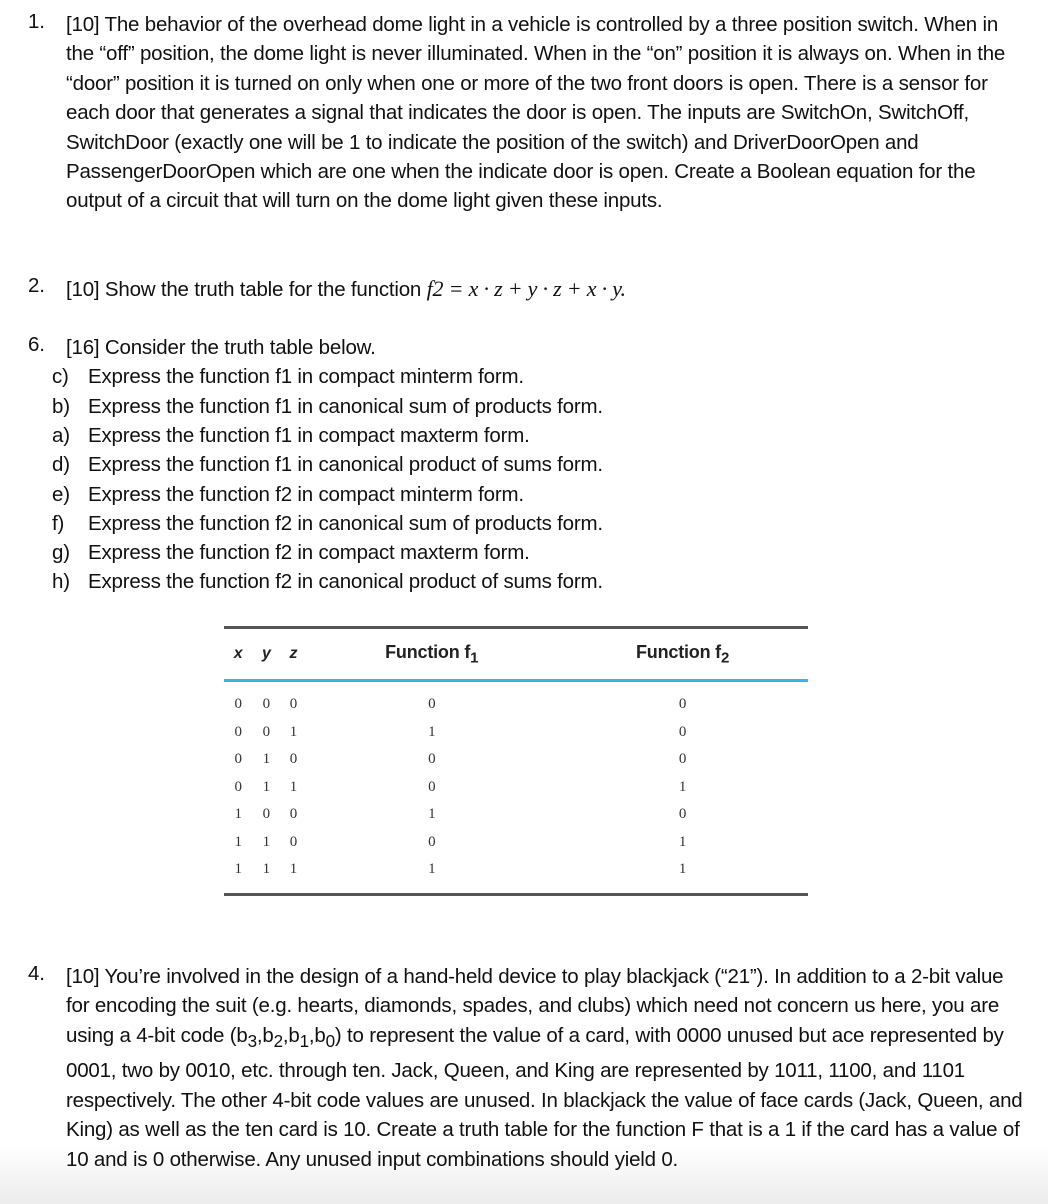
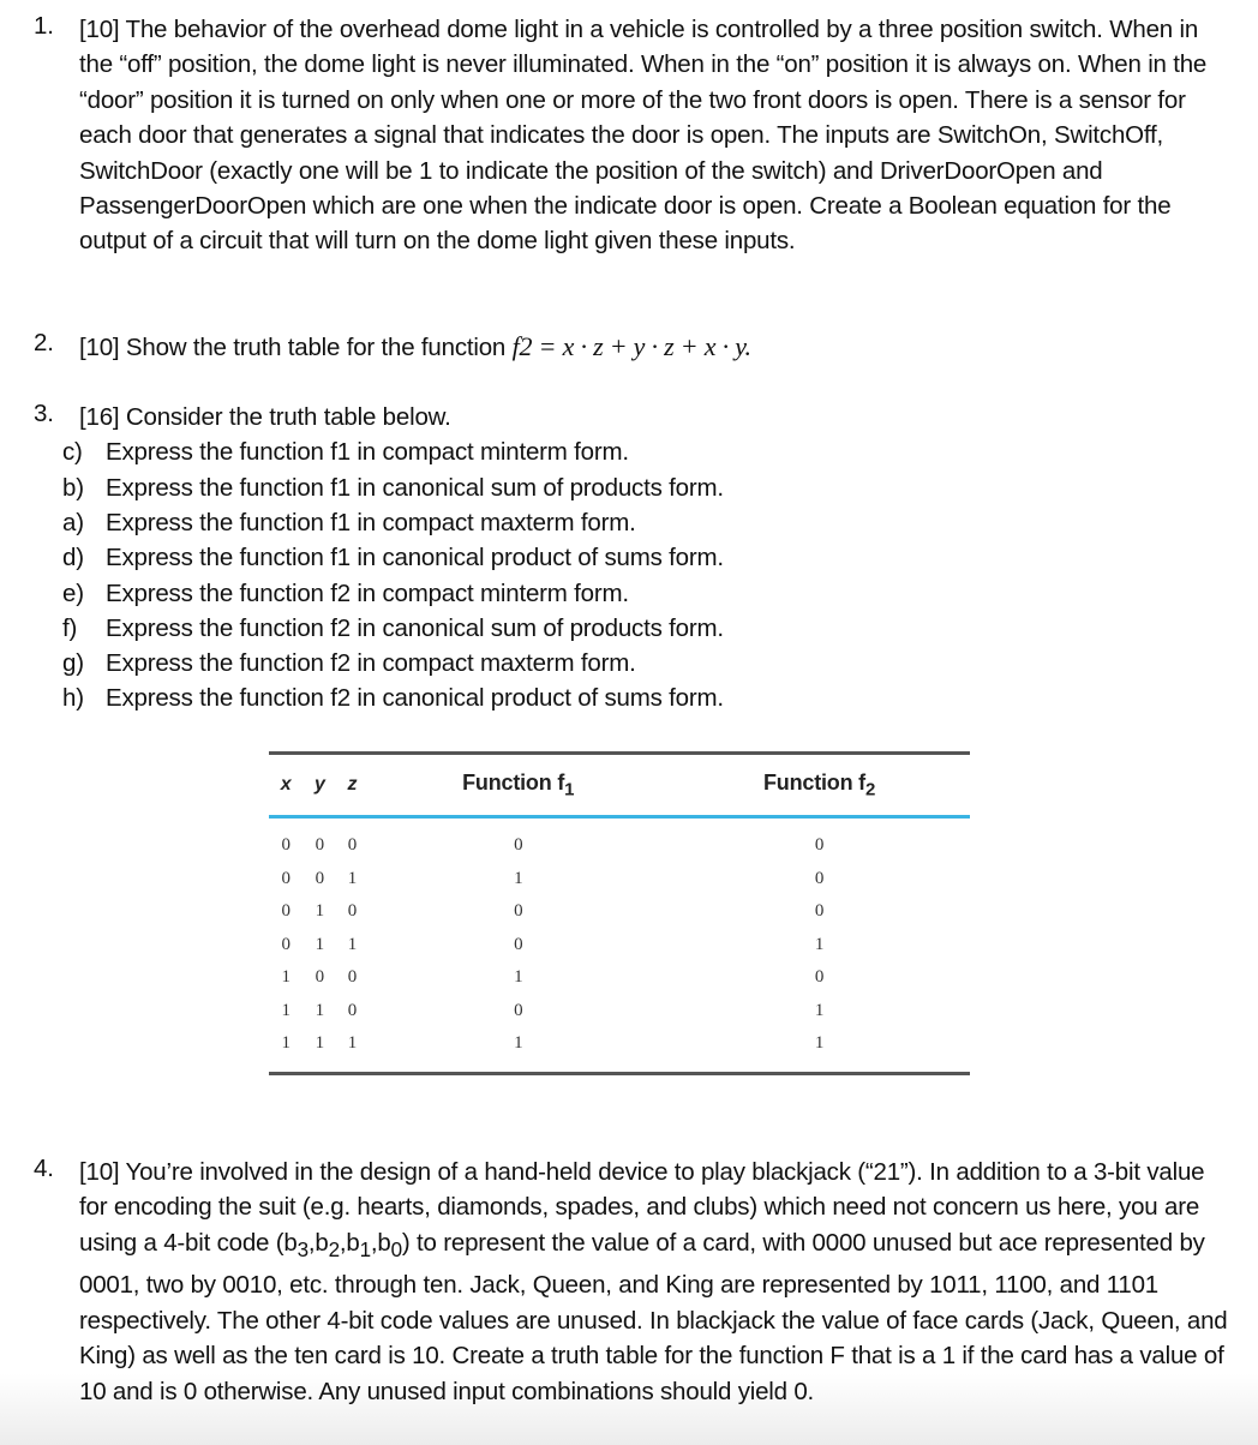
  1.
  [10] The behavior of the overhead dome light in a vehicle is controlled by a three position switch. When in the “off” position, the dome light is never illuminated. When in the “on” position it is always on. When in the “door” position it is turned on only when one or more of the two front doors is open. There is a sensor for each door that generates a signal that indicates the door is open. The inputs are SwitchOn, SwitchOff, SwitchDoor (exactly one will be 1 to indicate the position of the switch) and DriverDoorOpen and PassengerDoorOpen which are one when the indicate door is open. Create a Boolean equation for the output of a circuit that will turn on the dome light given these inputs.
  2.
  [10] Show the truth table for the function f2 = x · z + y · z + x · y.
- 6.
+ 3.
  [16] Consider the truth table below.
  c)
  Express the function f1 in compact minterm form.
  b)
  Express the function f1 in canonical sum of products form.
  a)
  Express the function f1 in compact maxterm form.
  d)
  Express the function f1 in canonical product of sums form.
  e)
  Express the function f2 in compact minterm form.
  f)
  Express the function f2 in canonical sum of products form.
  g)
  Express the function f2 in compact maxterm form.
  h)
  Express the function f2 in canonical product of sums form.
  x	y	z	Function f1	Function f2
  0	0	0	0	0
  0	0	1	1	0
  0	1	0	0	0
  0	1	1	0	1
  1	0	0	1	0
  1	1	0	0	1
  1	1	1	1	1
  4.
- [10] You’re involved in the design of a hand-held device to play blackjack (“21”). In addition to a 2-bit value for encoding the suit (e.g. hearts, diamonds, spades, and clubs) which need not concern us here, you are using a 4-bit code (b3,b2,b1,b0) to represent the value of a card, with 0000 unused but ace represented by 0001, two by 0010, etc. through ten. Jack, Queen, and King are represented by 1011, 1100, and 1101 respectively. The other 4-bit code values are unused. In blackjack the value of face cards (Jack, Queen, and King) as well as the ten card is 10. Create a truth table for the function F that is a 1 if the card has a value of 10 and is 0 otherwise. Any unused input combinations should yield 0.
+ [10] You’re involved in the design of a hand-held device to play blackjack (“21”). In addition to a 3-bit value for encoding the suit (e.g. hearts, diamonds, spades, and clubs) which need not concern us here, you are using a 4-bit code (b3,b2,b1,b0) to represent the value of a card, with 0000 unused but ace represented by 0001, two by 0010, etc. through ten. Jack, Queen, and King are represented by 1011, 1100, and 1101 respectively. The other 4-bit code values are unused. In blackjack the value of face cards (Jack, Queen, and King) as well as the ten card is 10. Create a truth table for the function F that is a 1 if the card has a value of 10 and is 0 otherwise. Any unused input combinations should yield 0.
